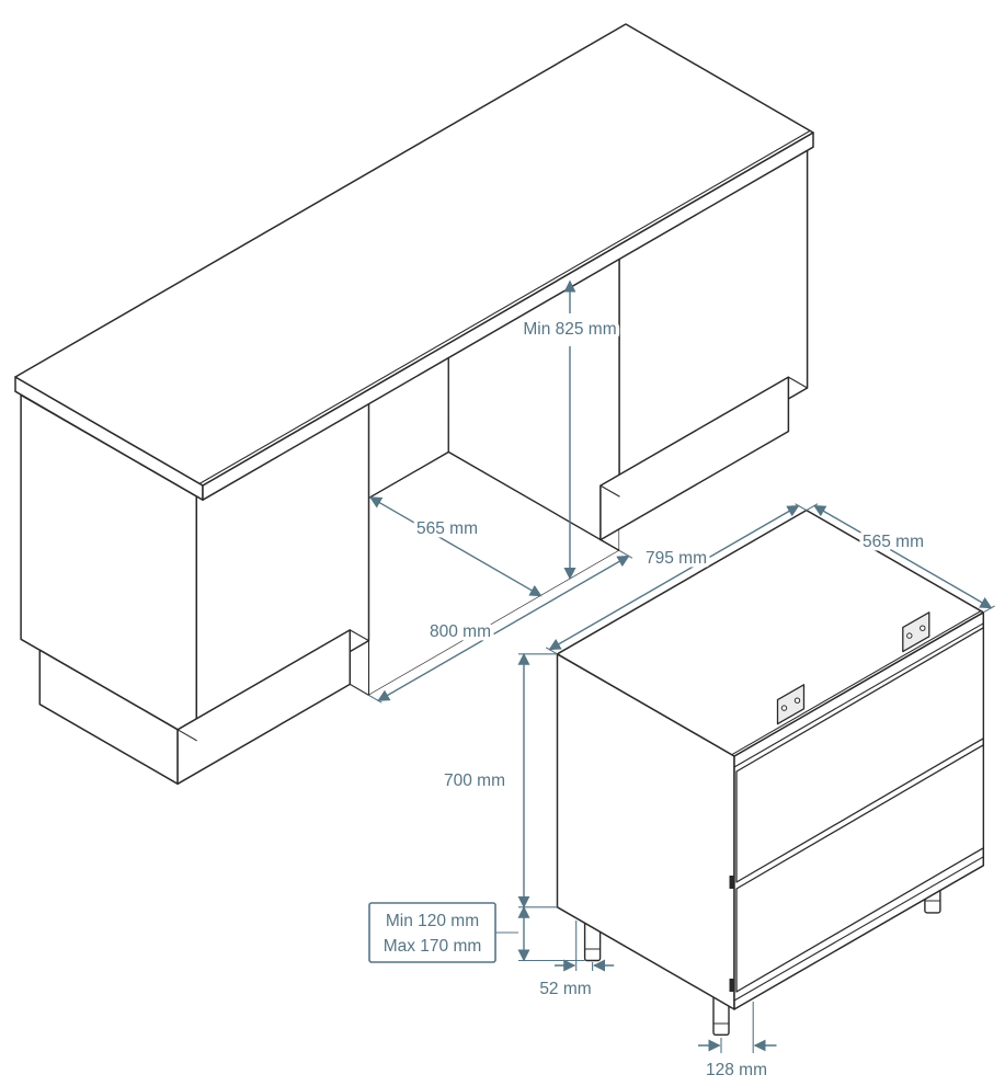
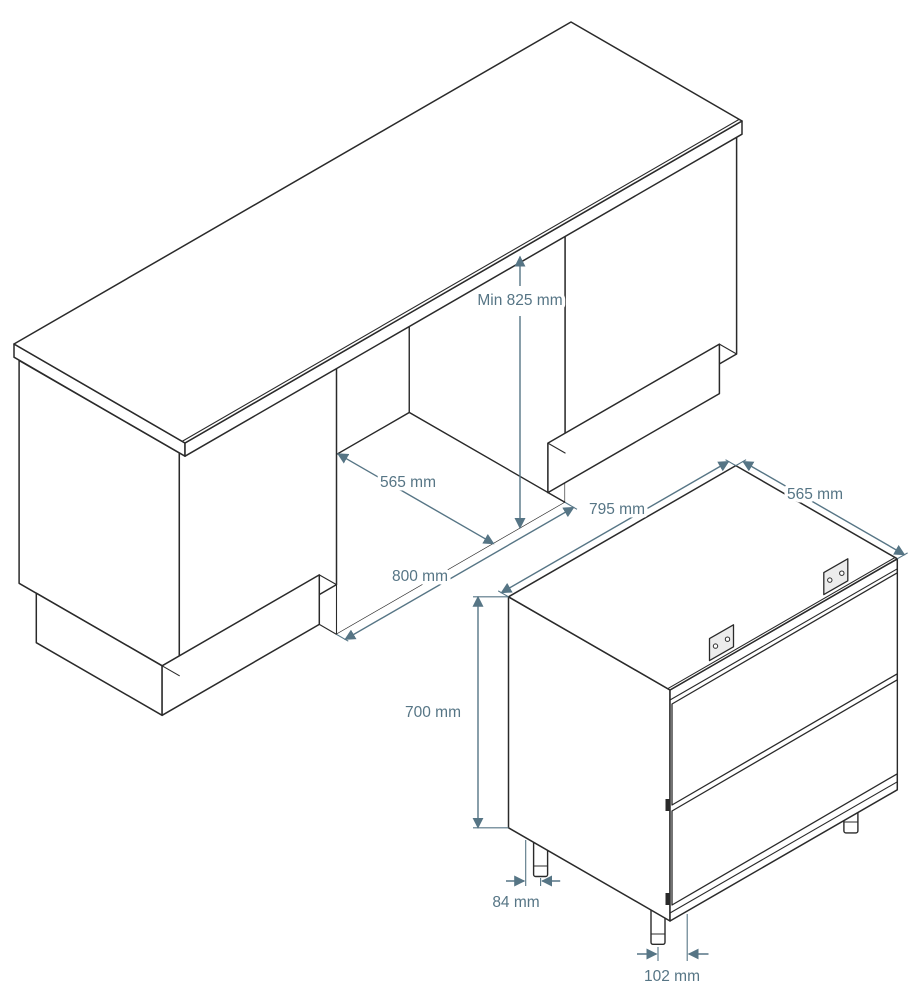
  Min 825 mm
  565 mm
  800 mm
  795 mm
  565 mm
  700 mm
- Min 120 mm
- Max 170 mm
- 52 mm
+ 84 mm
- 128 mm
+ 102 mm
